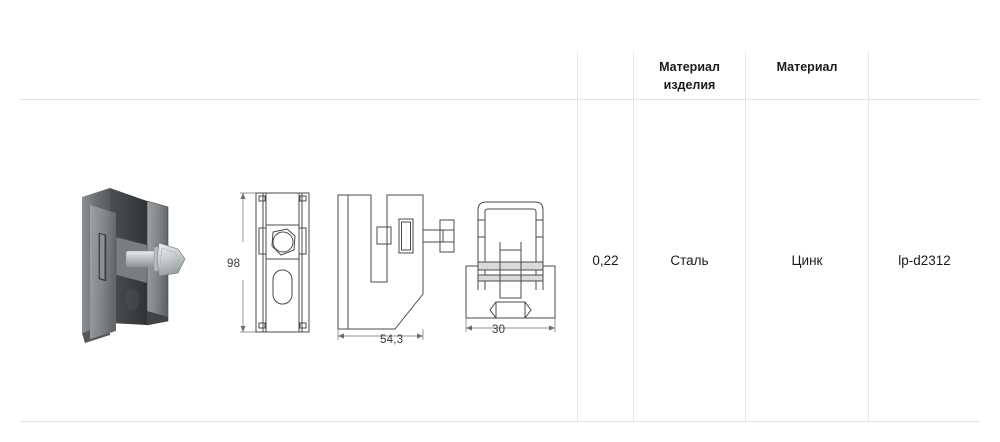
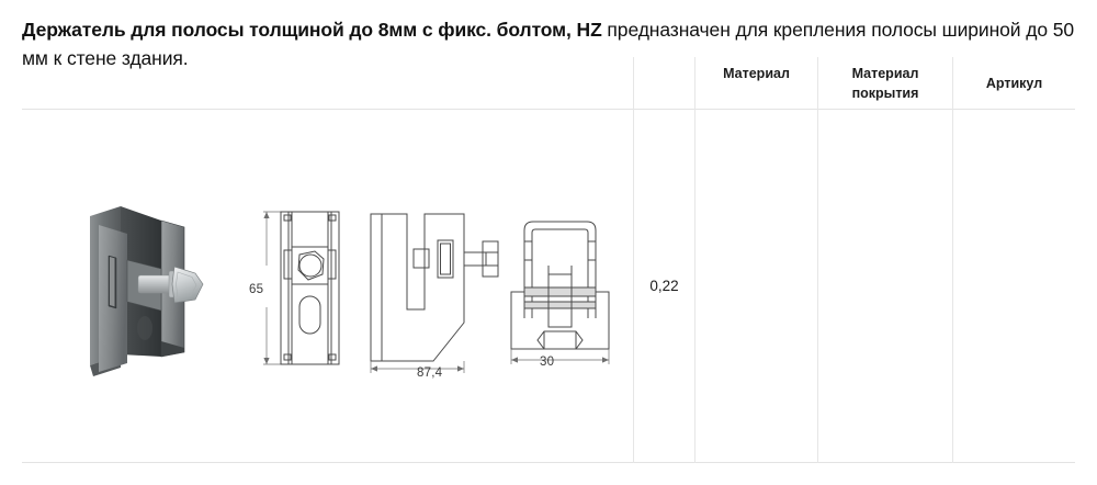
+ Держатель для полосы толщиной до 8мм с фикс. болтом, HZ предназначен для крепления полосы шириной до 50 мм к стене здания.
  Материал
- изделия
  Материал
+ покрытия
+ Артикул
  0,22
- Сталь
- Цинк
- lp-d2312
- 98
+ 65
- 54,3
+ 87,4
  30
